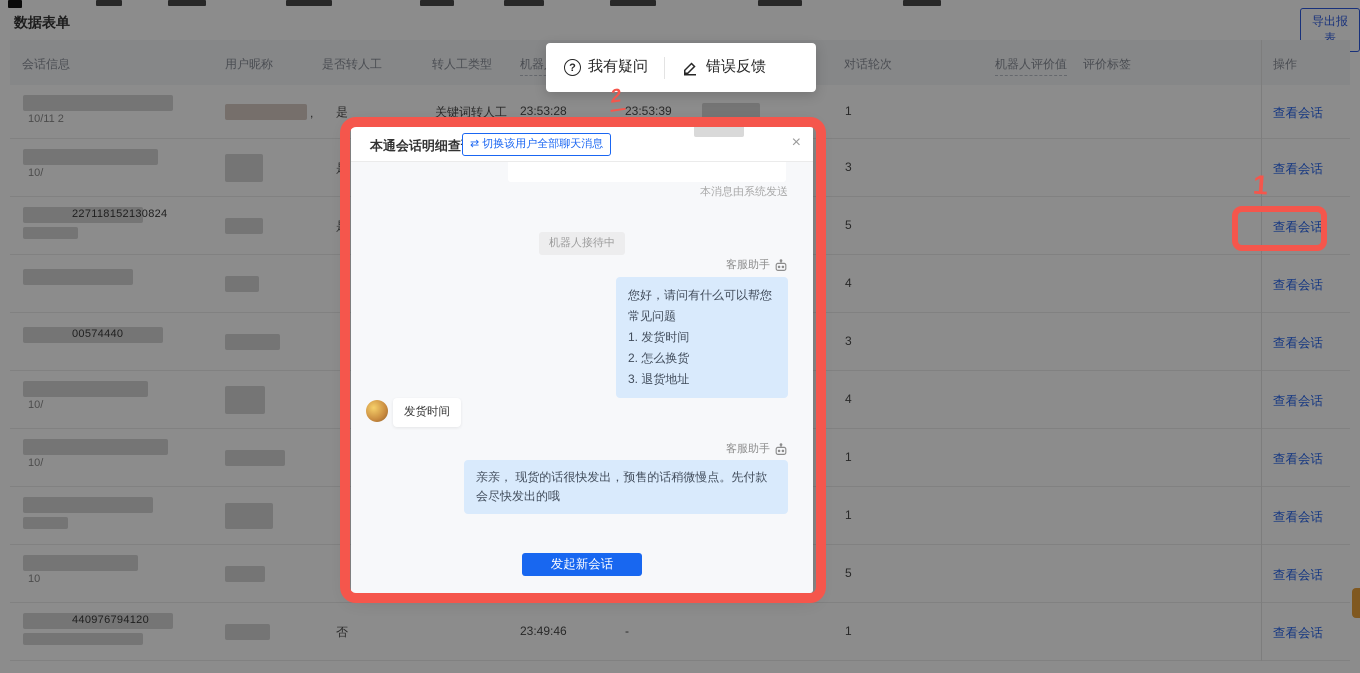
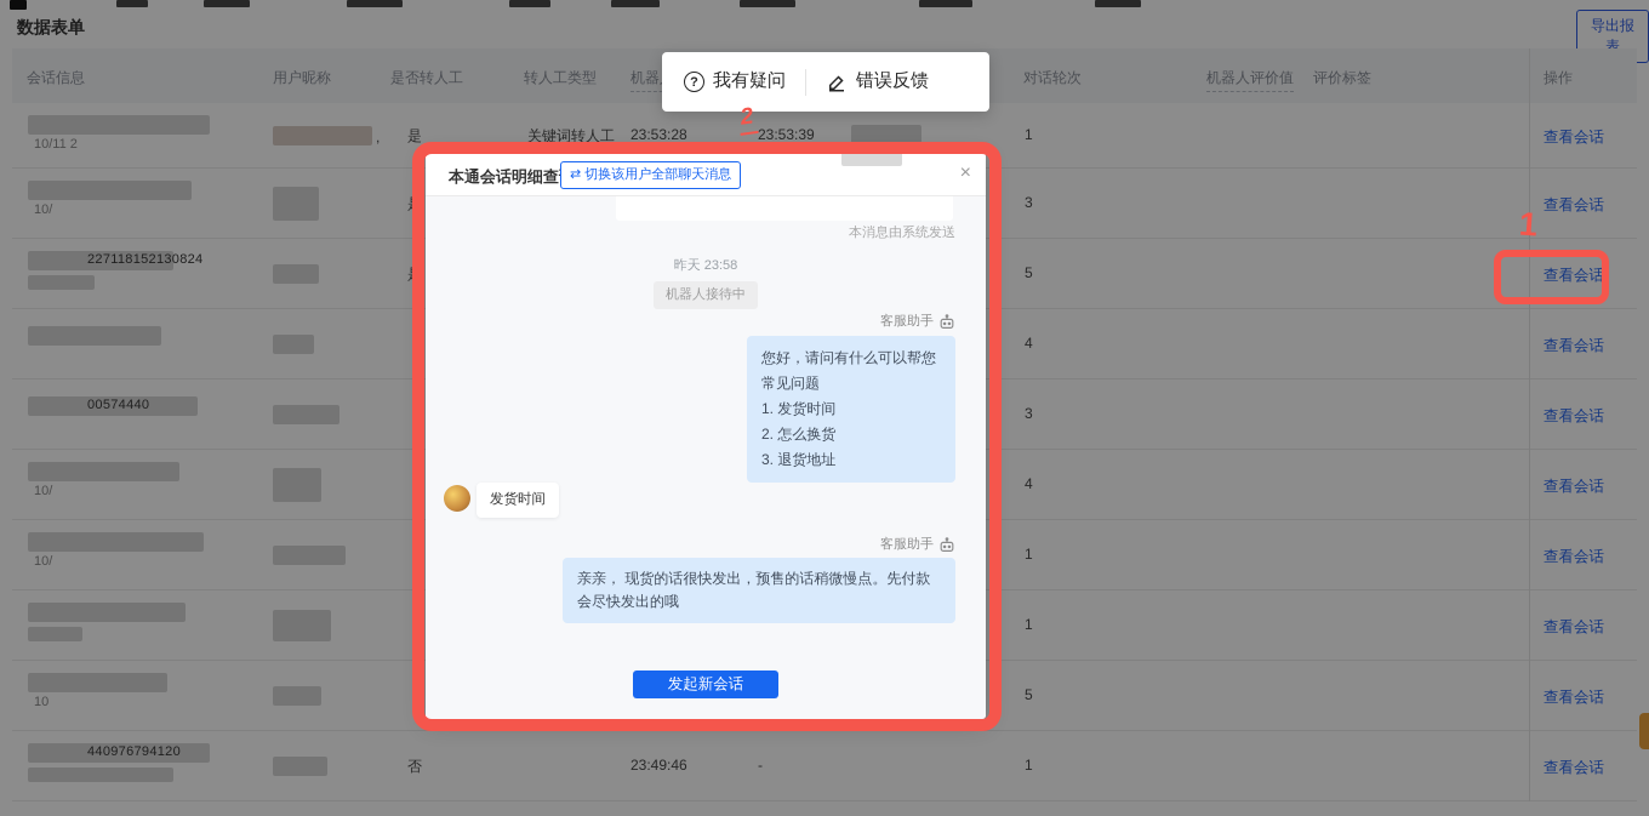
  数据表单
  导出报表
  会话信息
  用户昵称
  是否转人工
  转人工类型
  对话轮次
  机器人评价值
  评价标签
  操作
  10/11 2
  ,
  是
  关键词转人工
  23:53:28
  23:53:39
  1
  查看会话
  10/
  是
  3
  查看会话
  227118152130824
  是
  5
  查看会话
  4
  查看会话
  00574440
  3
  查看会话
  10/
  4
  查看会话
  10/
  1
  查看会话
  1
  查看会话
  10
  5
  查看会话
  440976794120
  否
  23:49:46
  -
  1
  查看会话
  ?
  我有疑问
  错误反馈
  本通会话明细查
  ⇄ 切换该用户全部聊天消息
  ×
  本消息由系统发送
+ 昨天 23:58
  机器人接待中
  客服助手
  您好，请问有什么可以帮您
  常见问题
  1. 发货时间
  2. 怎么换货
  3. 退货地址
  发货时间
  客服助手
  亲亲， 现货的话很快发出，预售的话稍微慢点。先付款会尽快发出的哦
  发起新会话
